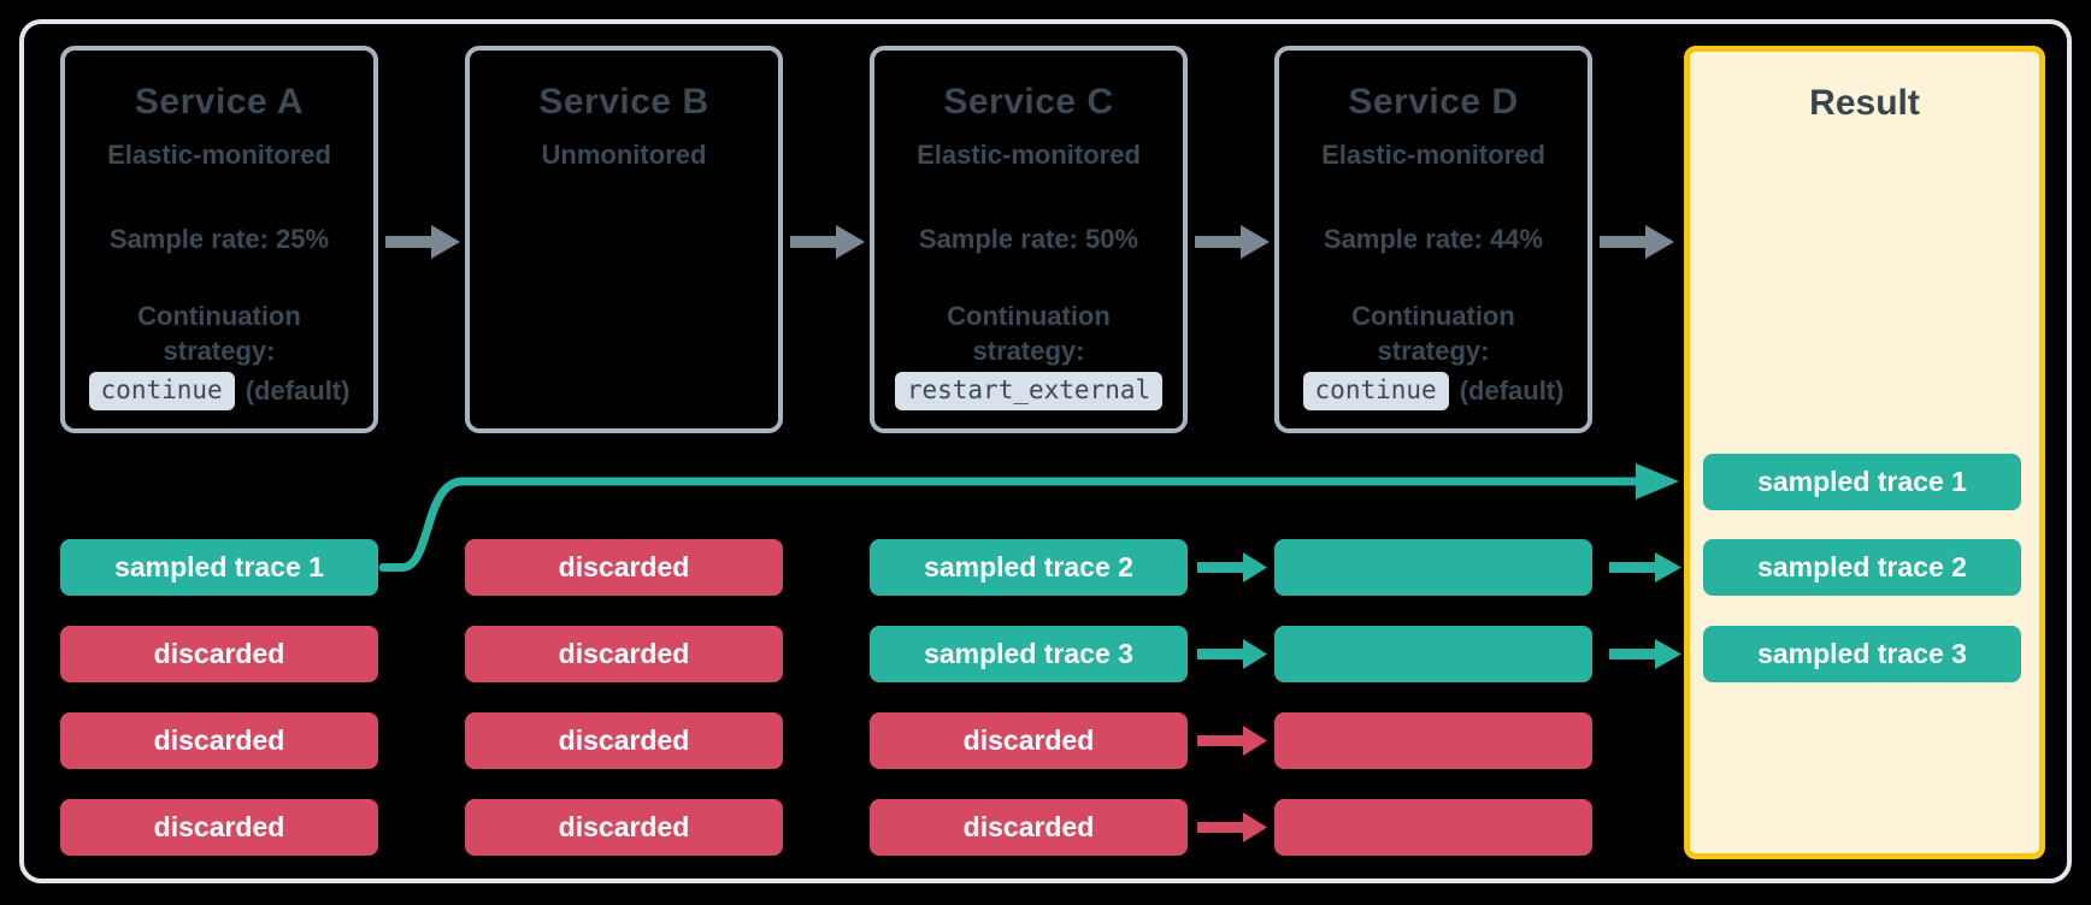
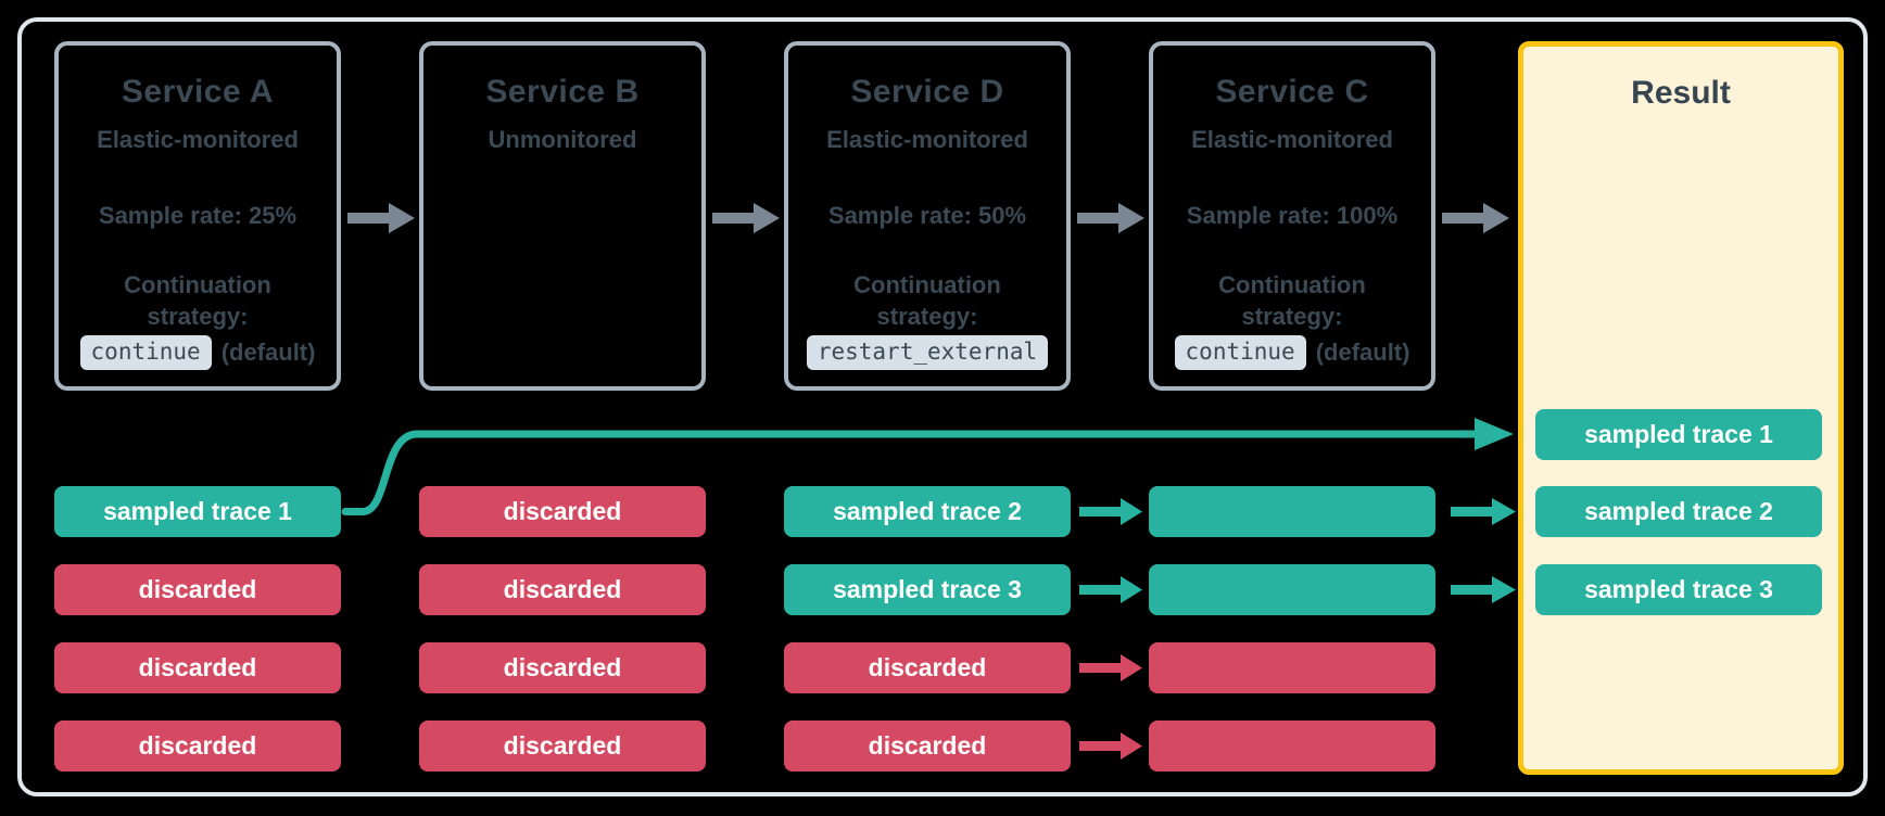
  Service A
  Elastic-monitored
  Sample rate: 25%
  Continuation strategy:
  continue
  (default)
  Service B
  Unmonitored
- Service C
+ Service D
  Elastic-monitored
  Sample rate: 50%
  Continuation strategy:
  restart_external
- Service D
+ Service C
  Elastic-monitored
- Sample rate: 44%
+ Sample rate: 100%
  Continuation strategy:
  continue
  (default)
  Result
  sampled trace 1
  discarded
  discarded
  discarded
  discarded
  discarded
  discarded
  discarded
  sampled trace 2
  sampled trace 3
  discarded
  discarded
  sampled trace 1
  sampled trace 2
  sampled trace 3
